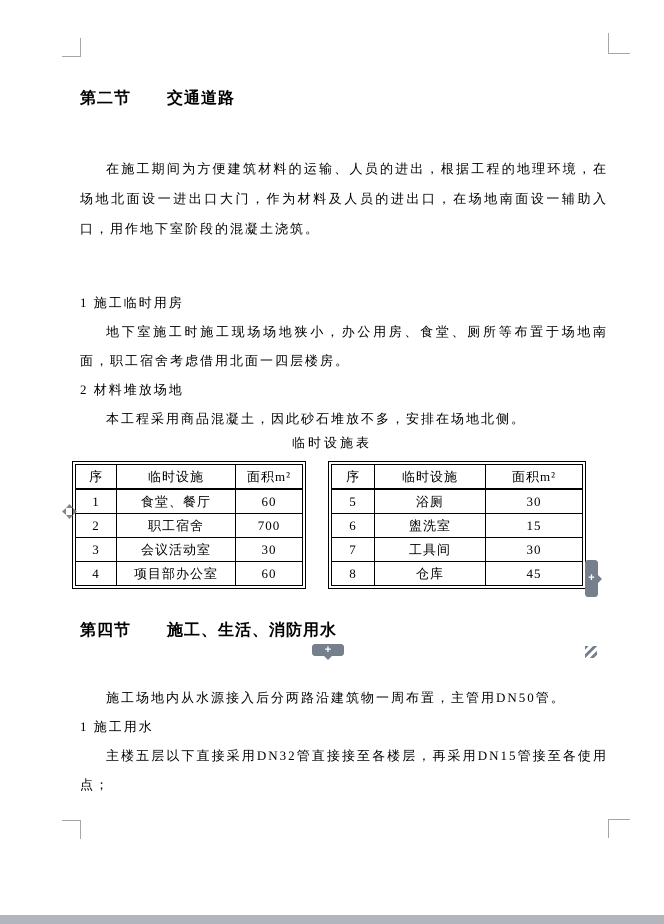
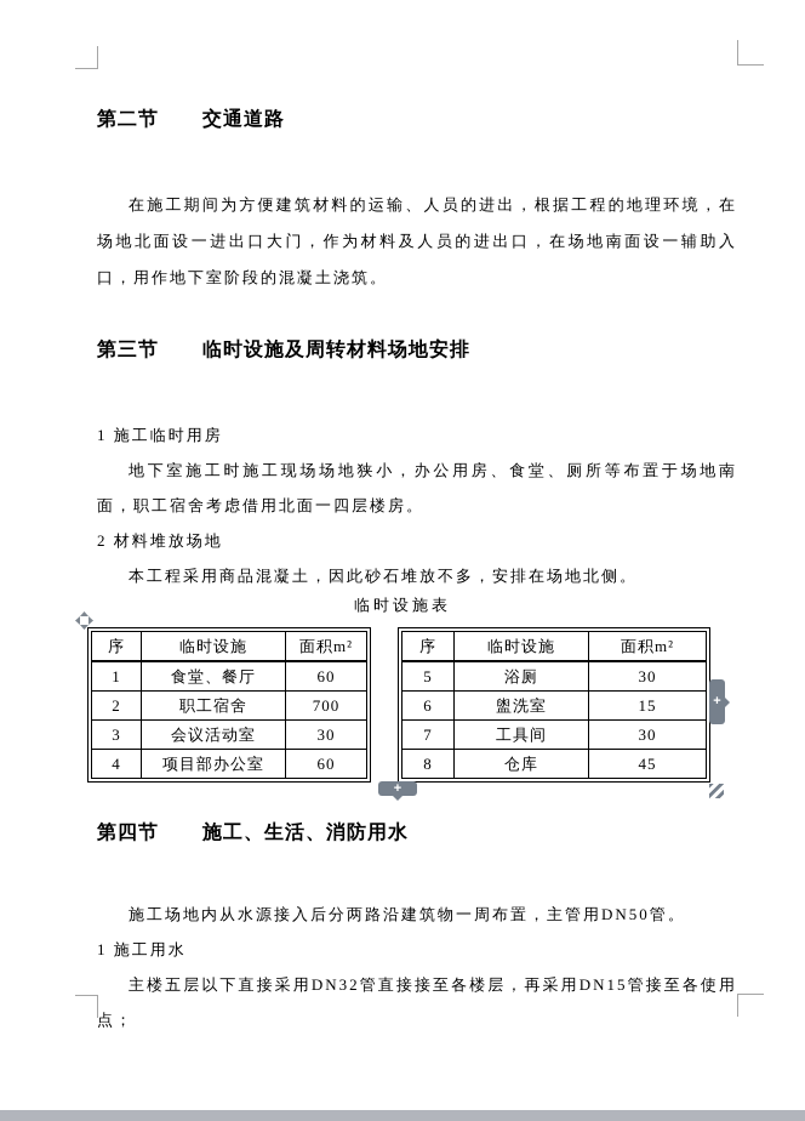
  第二节 交通道路
  在施工期间为方便建筑材料的运输、人员的进出，根据工程的地理环境，在场地北面设一进出口大门，作为材料及人员的进出口，在场地南面设一辅助入口，用作地下室阶段的混凝土浇筑。
+ 第三节 临时设施及周转材料场地安排
  1 施工临时用房
  地下室施工时施工现场场地狭小，办公用房、食堂、厕所等布置于场地南面，职工宿舍考虑借用北面一四层楼房。
  2 材料堆放场地
  本工程采用商品混凝土，因此砂石堆放不多，安排在场地北侧。
  临时设施表
  序	临时设施	面积m²
  1	食堂、餐厅	60
  2	职工宿舍	700
  3	会议活动室	30
  4	项目部办公室	60
  序	临时设施	面积m²
  5	浴厕	30
  6	盥洗室	15
  7	工具间	30
  8	仓库	45
  第四节 施工、生活、消防用水
  施工场地内从水源接入后分两路沿建筑物一周布置，主管用DN50管。
  1 施工用水
  主楼五层以下直接采用DN32管直接接至各楼层，再采用DN15管接至各使用点；
  +
  +
